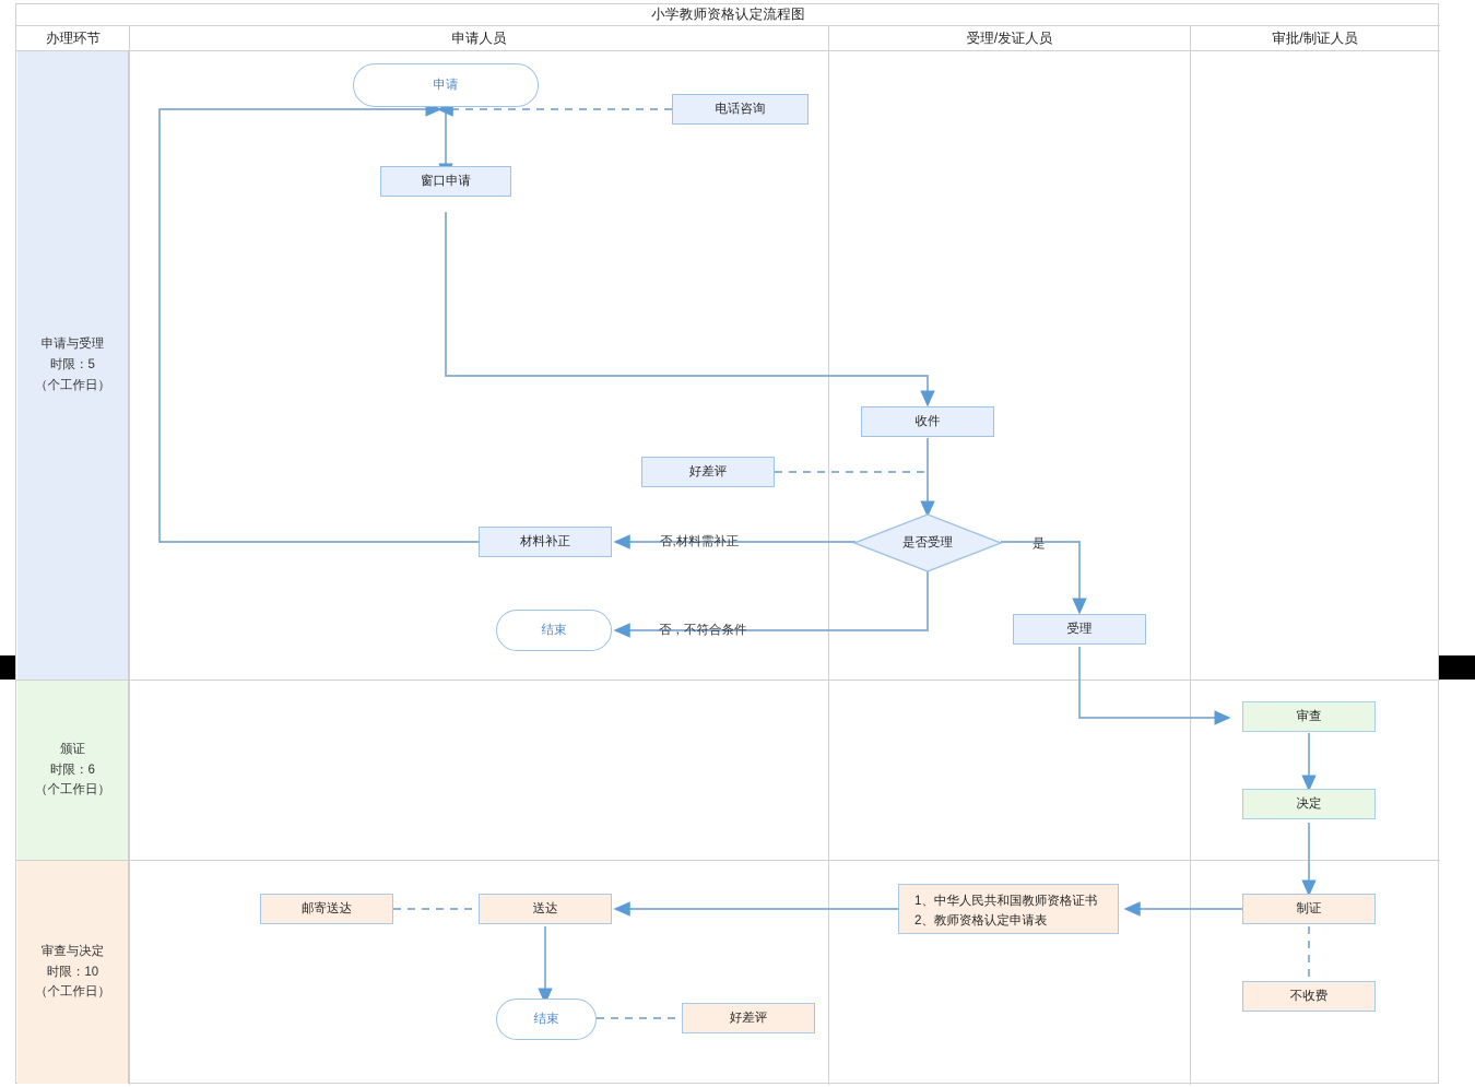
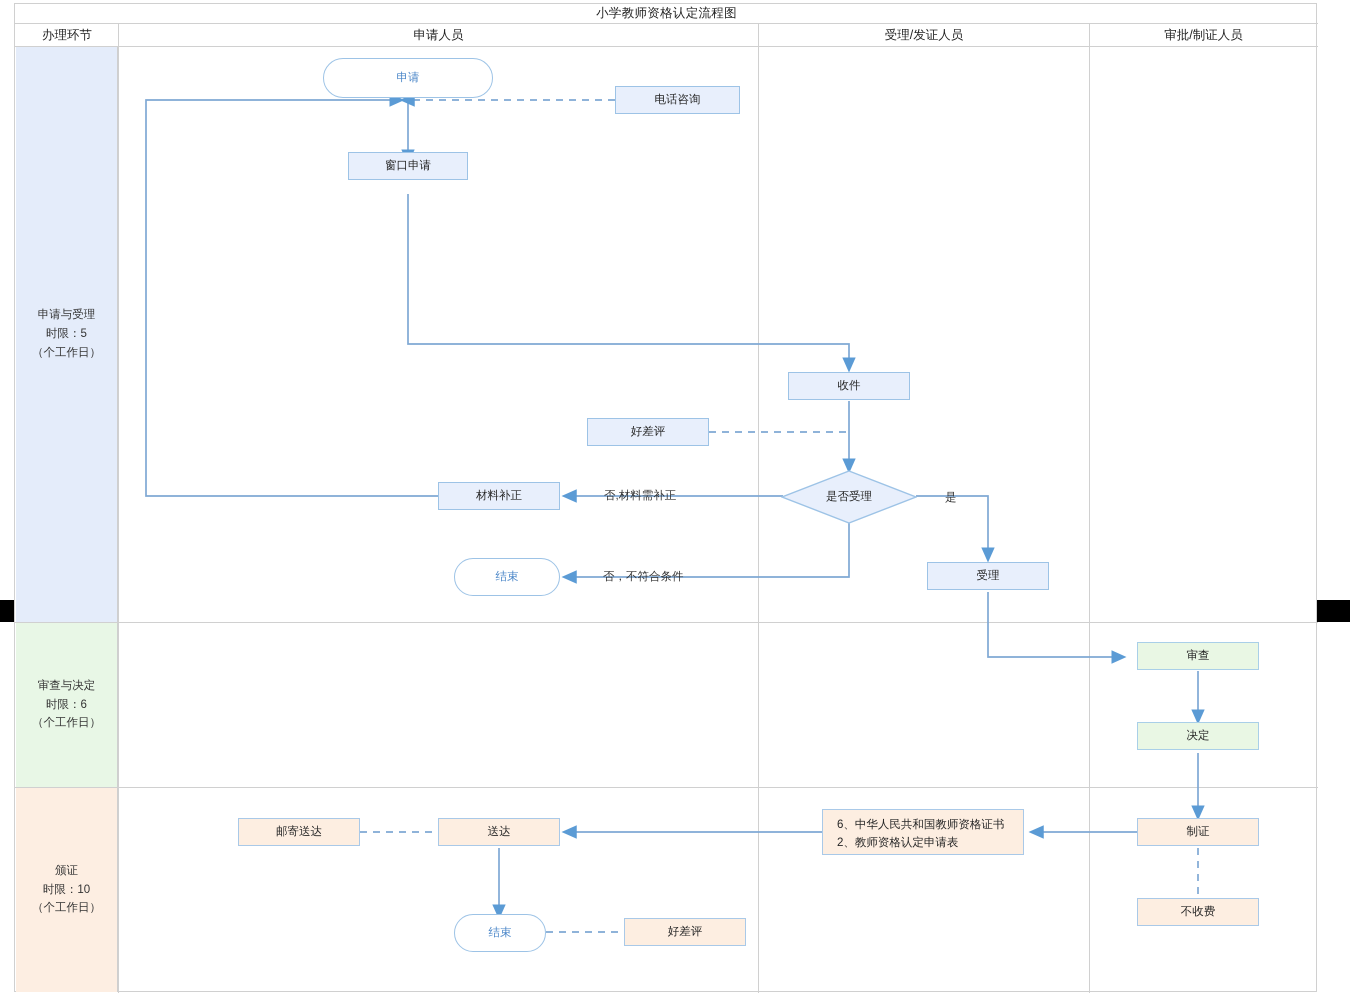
  小学教师资格认定流程图
  办理环节
  申请人员
  受理/发证人员
  审批/制证人员
  申请与受理
  时限：5
  （个工作日）
- 颁证
+ 审查与决定
  时限：6
  （个工作日）
- 审查与决定
+ 颁证
  时限：10
  （个工作日）
  申请
  电话咨询
  窗口申请
  收件
  好差评
  是否受理
  材料补正
  结束
  受理
  审查
  决定
  制证
  不收费
- 1、中华人民共和国教师资格证书
+ 6、中华人民共和国教师资格证书
  2、教师资格认定申请表
  送达
  邮寄送达
  结束
  好差评
  否,材料需补正
  是
  否，不符合条件
